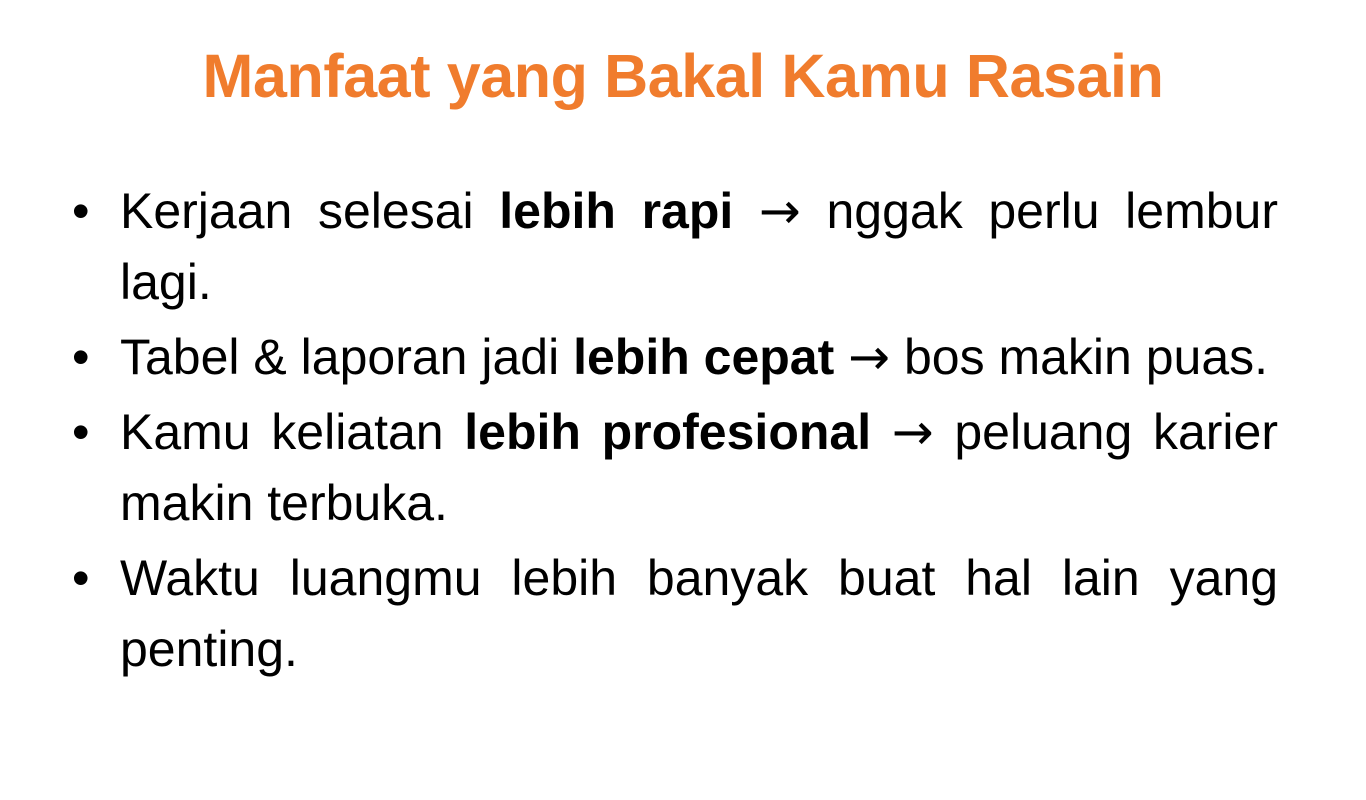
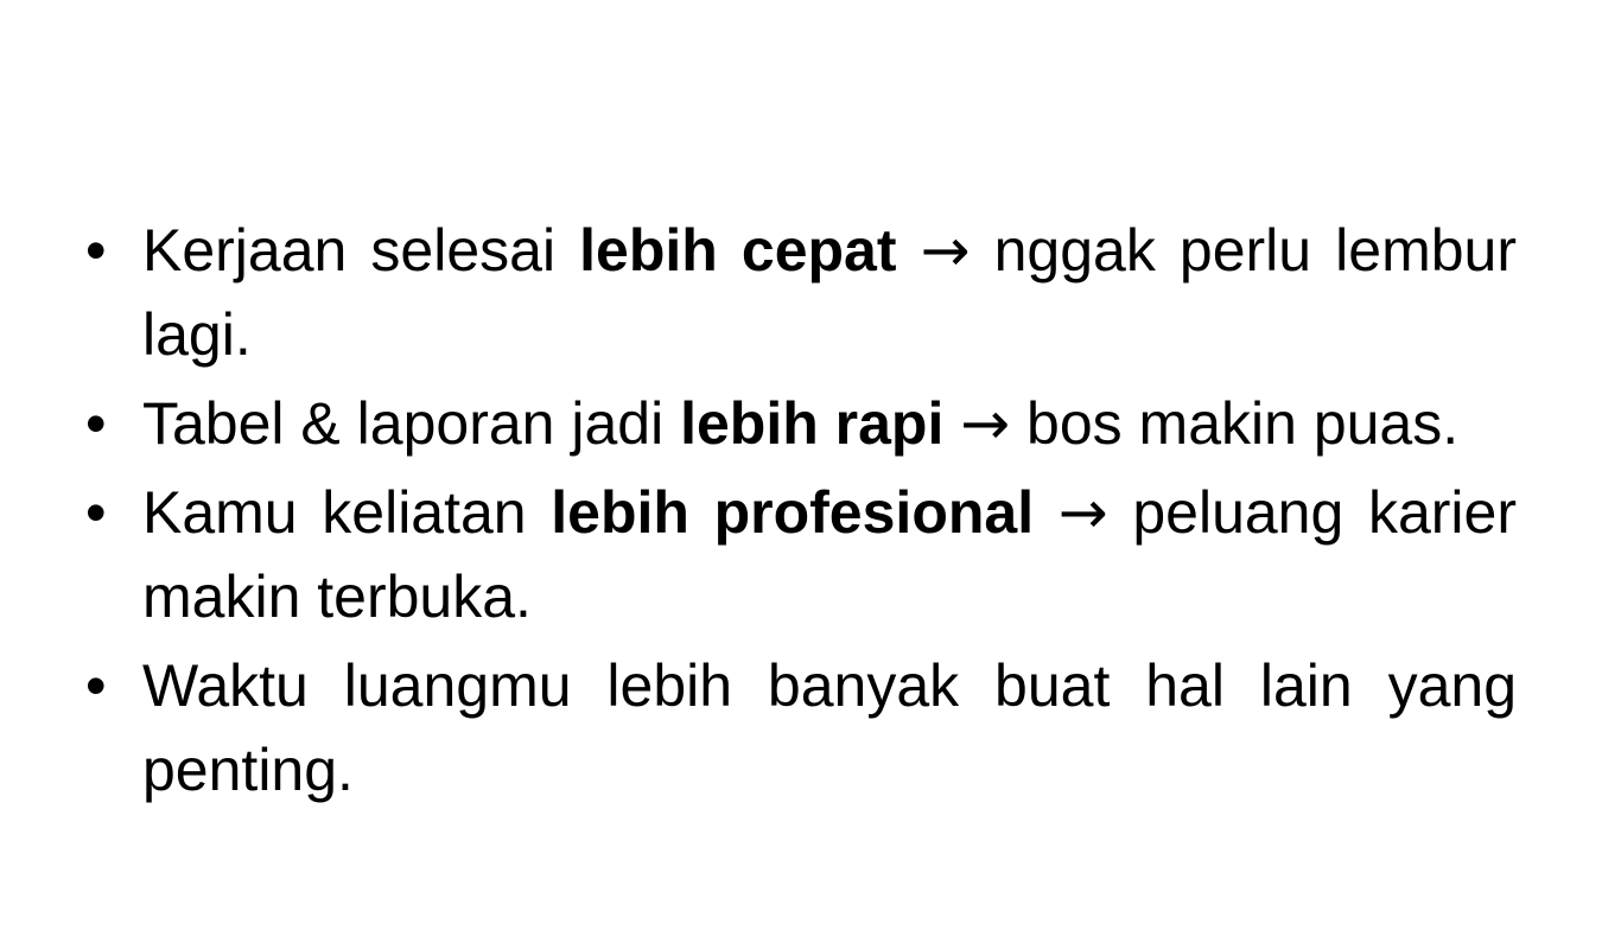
- Manfaat yang Bakal Kamu Rasain
  •
- Kerjaan selesai lebih rapi → nggak perlu lembur lagi.
+ Kerjaan selesai lebih cepat → nggak perlu lembur lagi.
  •
- Tabel & laporan jadi lebih cepat → bos makin puas.
+ Tabel & laporan jadi lebih rapi → bos makin puas.
  •
  Kamu keliatan lebih profesional → peluang karier makin terbuka.
  •
  Waktu luangmu lebih banyak buat hal lain yang penting.
